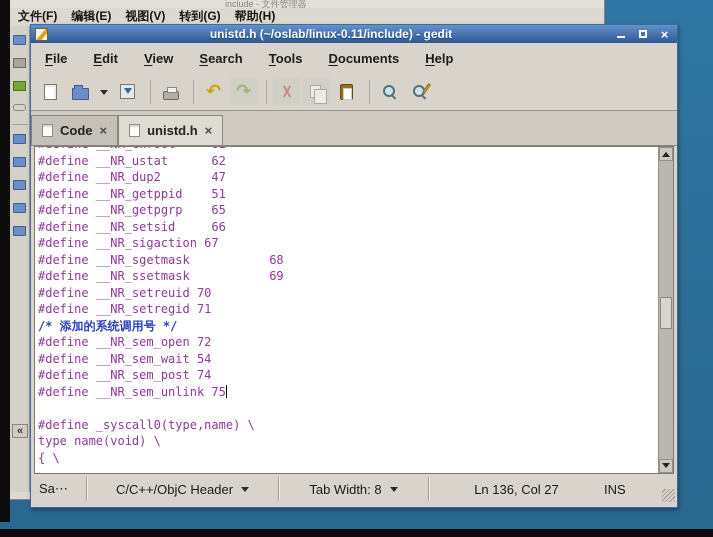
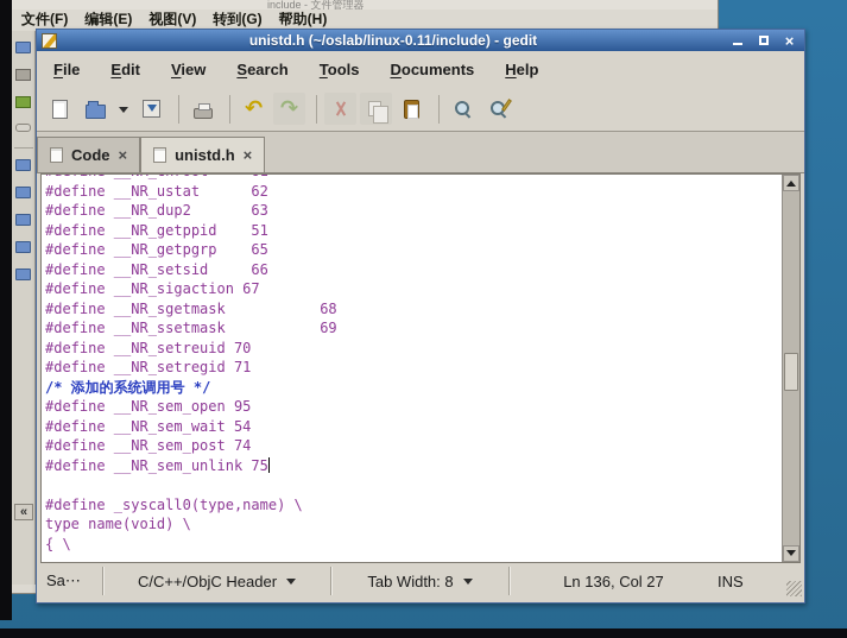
  include - 文件管理器
  文件(F)
  编辑(E)
  视图(V)
  转到(G)
  帮助(H)
  «
  unistd.h (~/oslab/linux-0.11/include) - gedit
  ×
  File
  Edit
  View
  Search
  Tools
  Documents
  Help
  ↶
  ↷
  Code
  ×
  unistd.h
  ×
  #define __NR_ustat 62
- #define __NR_dup2 47
+ #define __NR_dup2 63
  #define __NR_getppid 51
  #define __NR_getpgrp 65
  #define __NR_setsid 66
  #define __NR_sigaction 67
  #define __NR_sgetmask 68
  #define __NR_ssetmask 69
  #define __NR_setreuid 70
  #define __NR_setregid 71
  /* 添加的系统调用号 */
- #define __NR_sem_open 72
+ #define __NR_sem_open 95
  #define __NR_sem_wait 54
  #define __NR_sem_post 74
  #define __NR_sem_unlink 75
  #define _syscall0(type,name) \
  type name(void) \
  { \
  Sa⋯
  C/C++/ObjC Header
  Tab Width: 8
  Ln 136, Col 27
  INS
